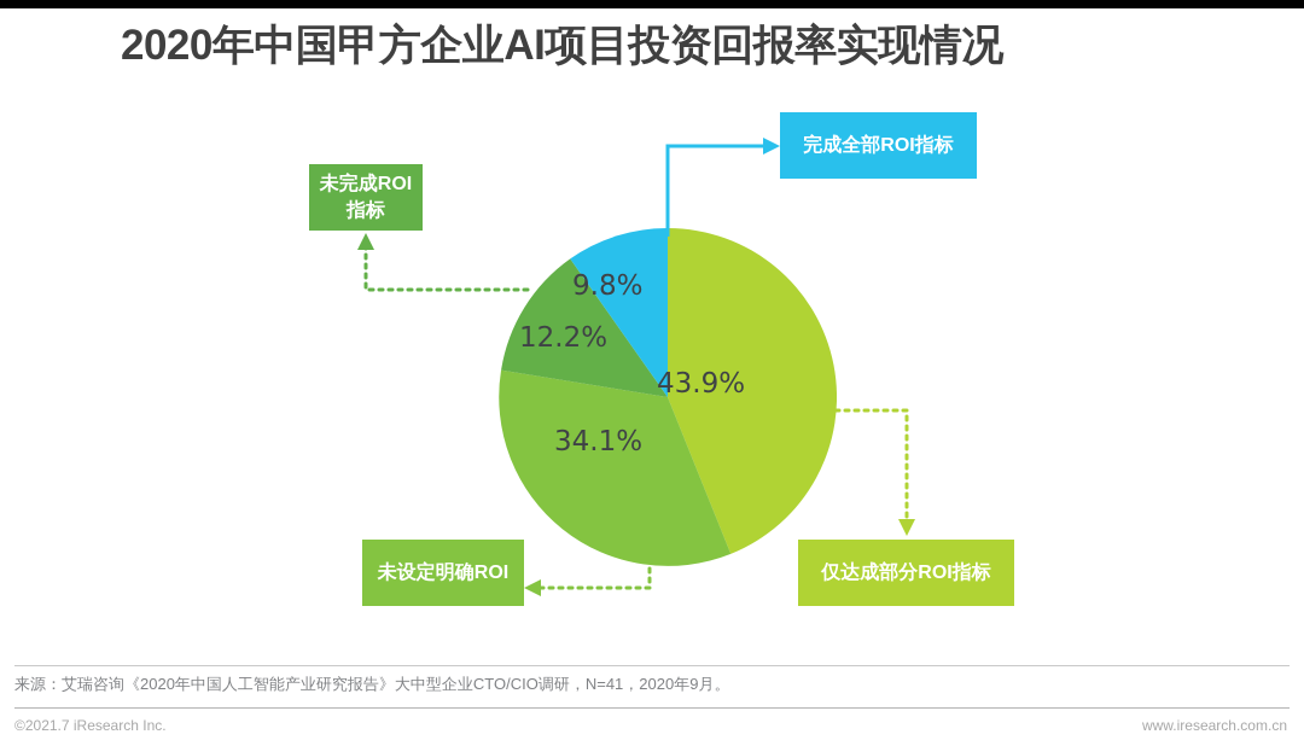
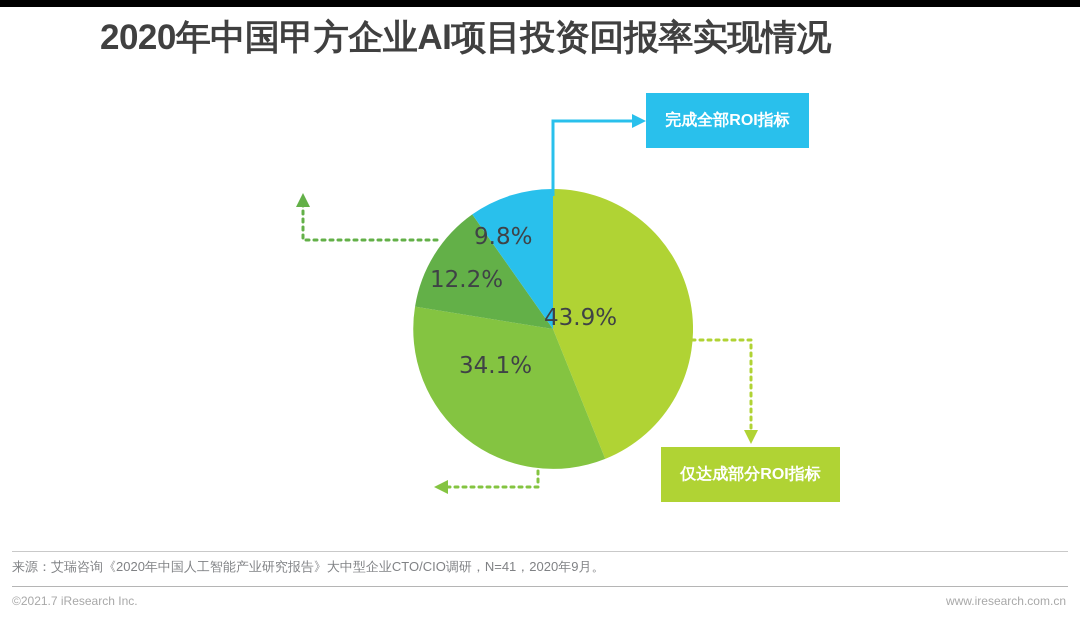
  2020年中国甲方企业AI项目投资回报率实现情况
  43.9%
  34.1%
  12.2%
  9.8%
  完成全部ROI指标
- 未完成ROI指标
- 未设定明确ROI
  仅达成部分ROI指标
  来源：艾瑞咨询《2020年中国人工智能产业研究报告》大中型企业CTO/CIO调研，N=41，2020年9月。
  ©2021.7 iResearch Inc.
  www.iresearch.com.cn
